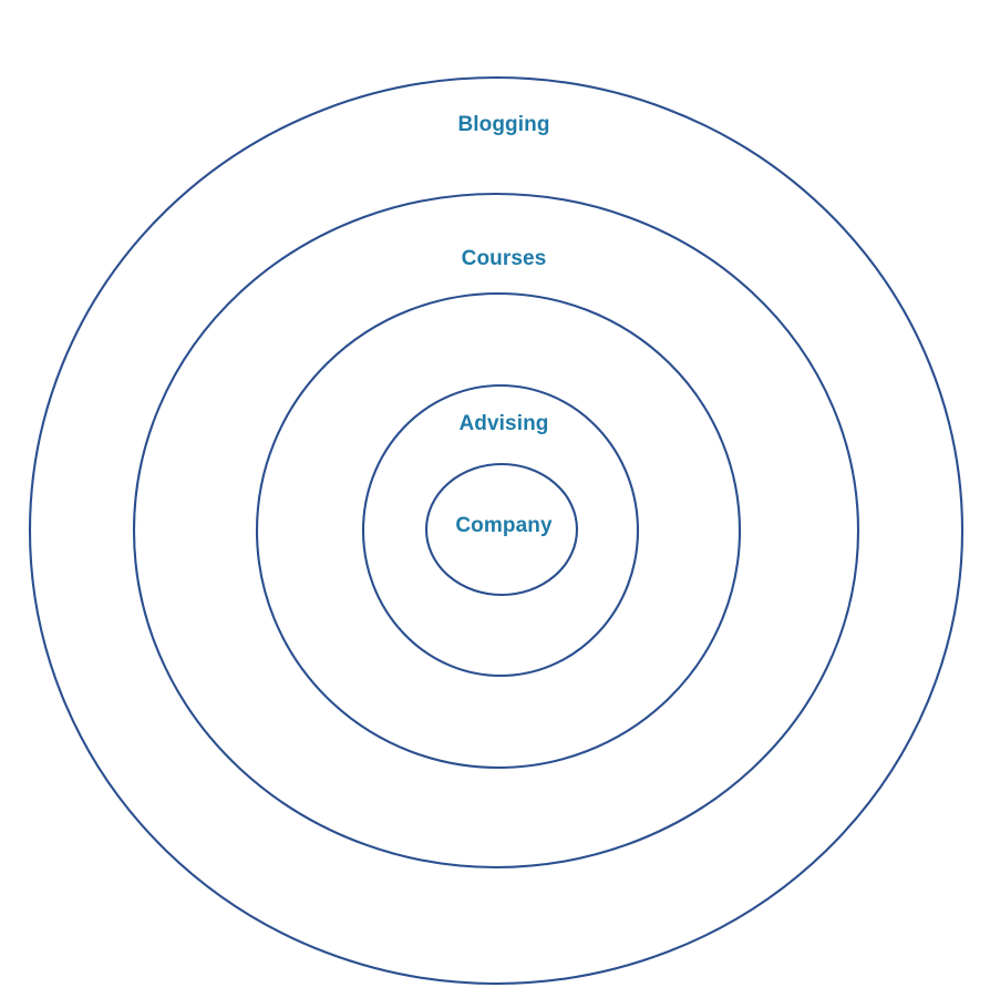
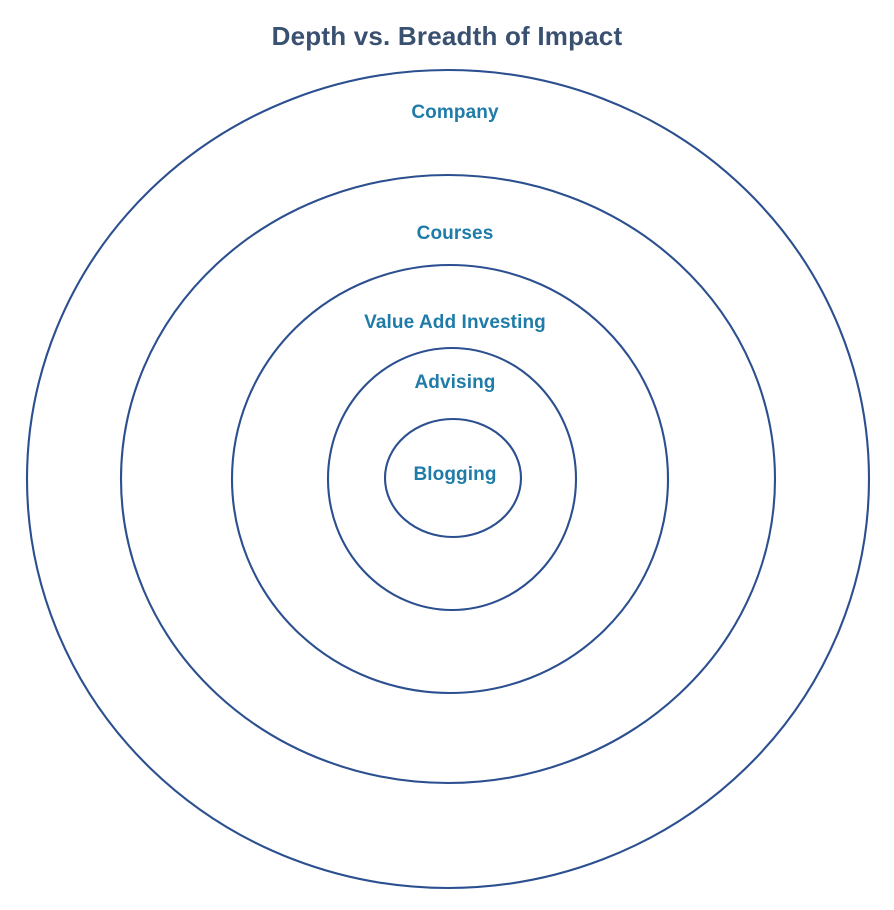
+ Depth vs. Breadth of Impact
- Blogging
+ Company
  Courses
+ Value Add Investing
  Advising
- Company
+ Blogging
